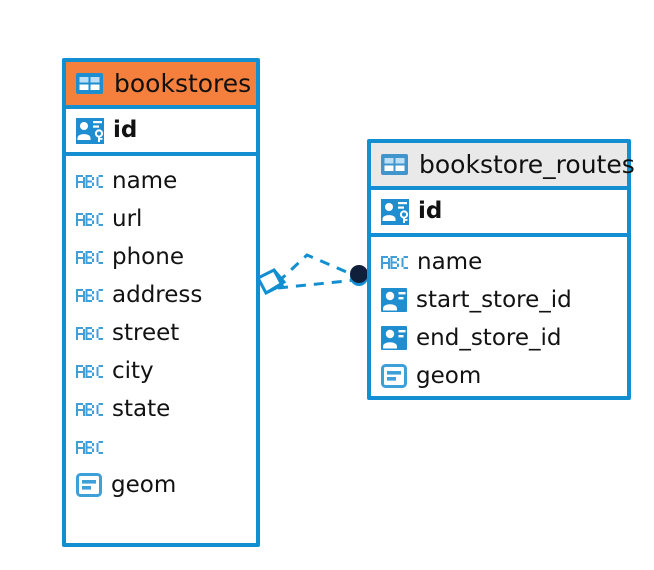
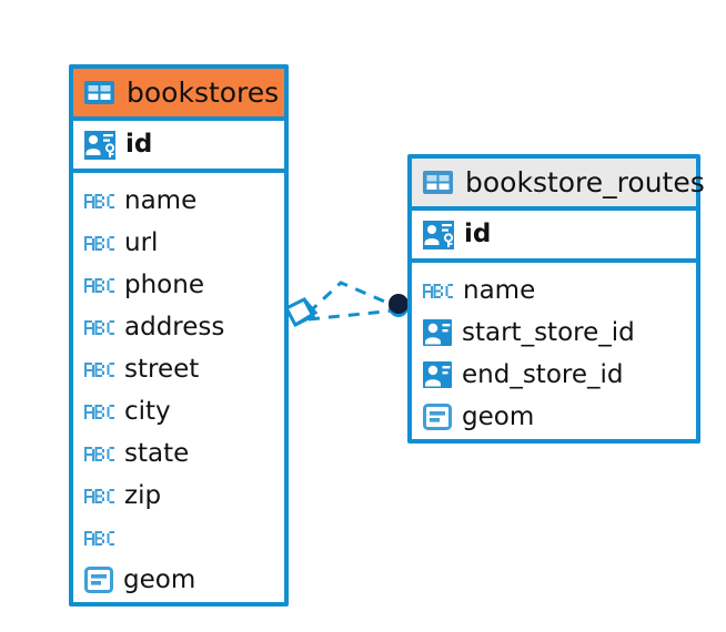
  bookstores
  id
  name
  url
  phone
  address
  street
  city
  state
+ zip
  geom
  bookstore_routes
  id
  name
  start_store_id
  end_store_id
  geom
